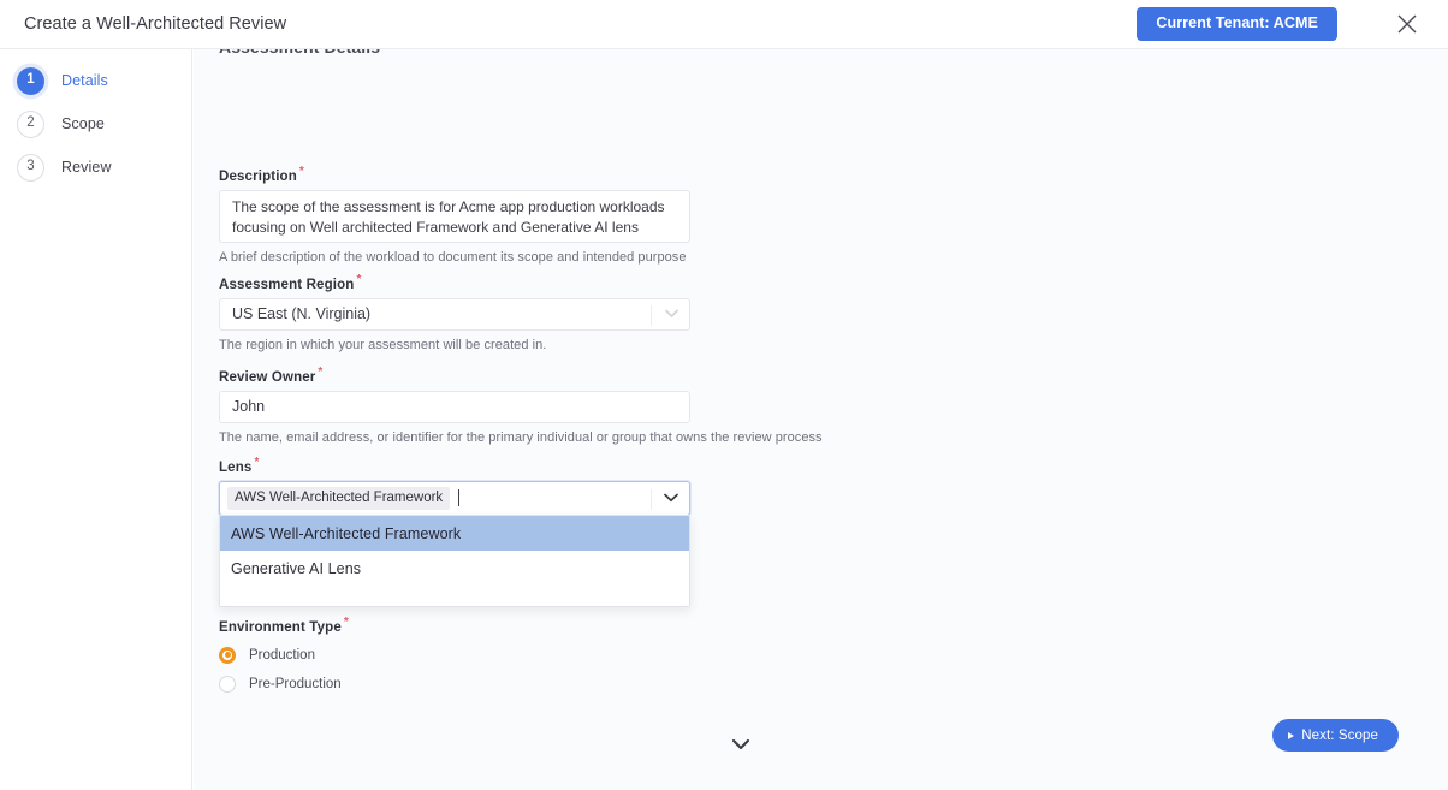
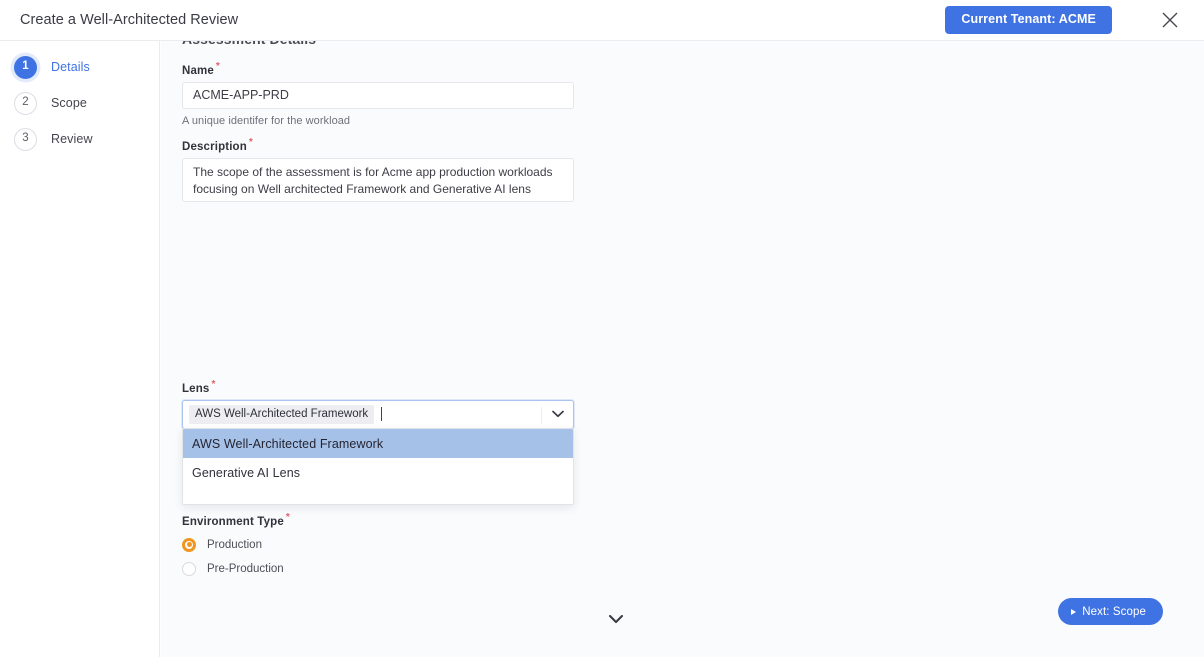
  Create a Well-Architected Review
  Current Tenant: ACME
  1
  Details
  2
  Scope
  3
  Review
+ Name *
+ ACME-APP-PRD
+ A unique identifer for the workload
  Description *
- A brief description of the workload to document its scope and intended purpose
- Assessment Region *
- US East (N. Virginia)
- The region in which your assessment will be created in.
- Review Owner *
- John
- The name, email address, or identifier for the primary individual or group that owns the review process
  Lens *
  AWS Well-Architected Framework
  AWS Well-Architected Framework
  Generative AI Lens
  Environment Type *
  Production
  Pre-Production
  Next: Scope
